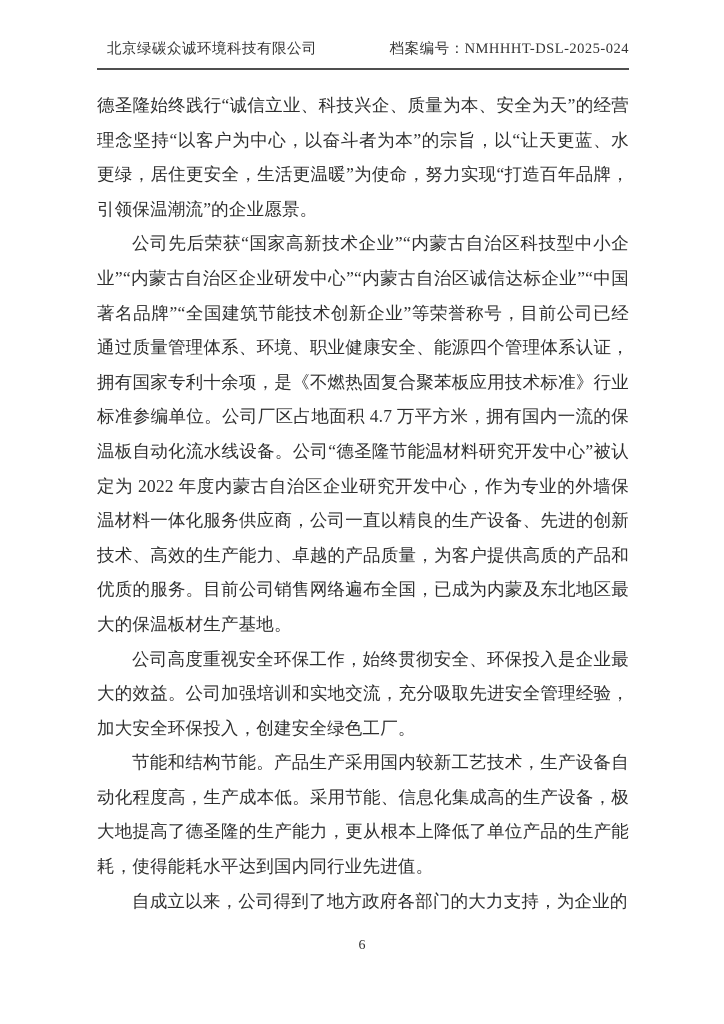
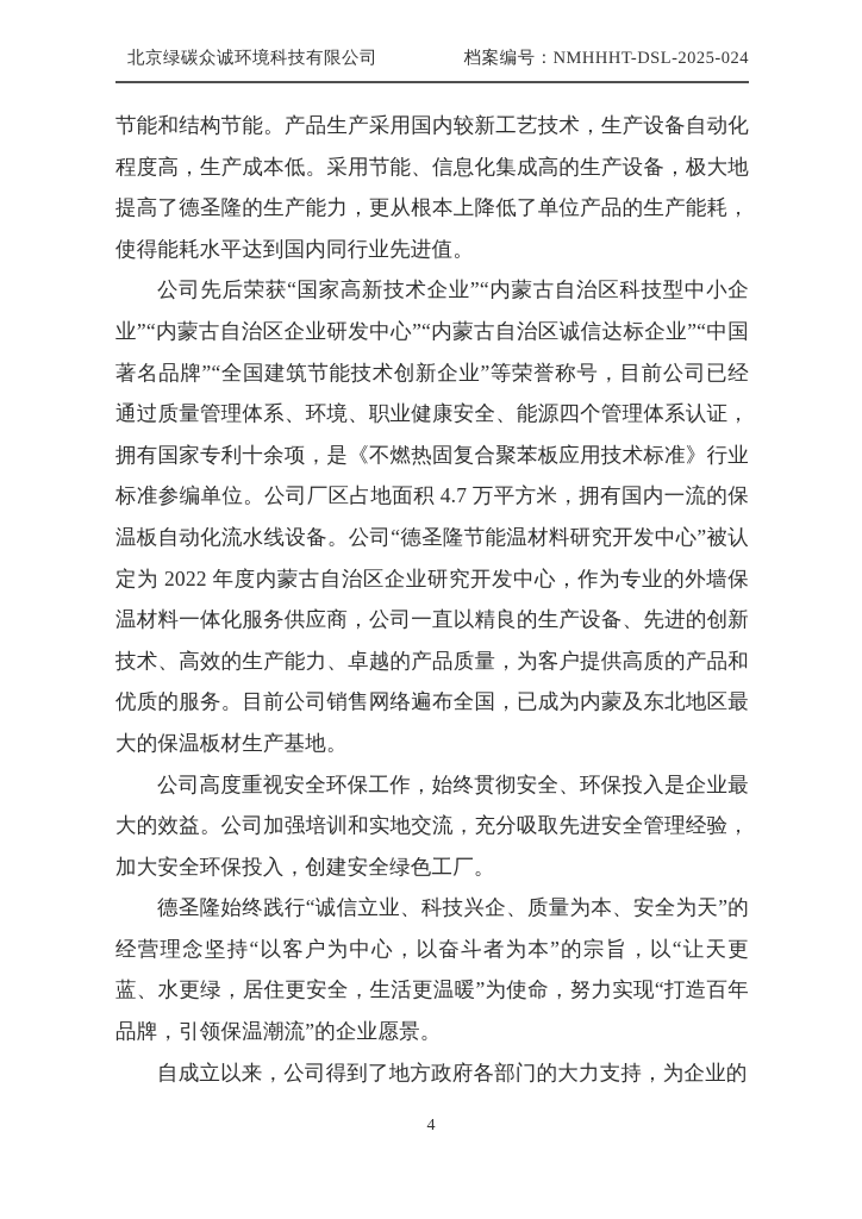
  北京绿碳众诚环境科技有限公司
  档案编号：NMHHHT-DSL-2025-024
- 德圣隆始终践行“诚信立业、科技兴企、质量为本、安全为天”的经营理念坚持“以客户为中心，以奋斗者为本”的宗旨，以“让天更蓝、水更绿，居住更安全，生活更温暖”为使命，努力实现“打造百年品牌，引领保温潮流”的企业愿景。
+ 节能和结构节能。产品生产采用国内较新工艺技术，生产设备自动化程度高，生产成本低。采用节能、信息化集成高的生产设备，极大地提高了德圣隆的生产能力，更从根本上降低了单位产品的生产能耗，使得能耗水平达到国内同行业先进值。
  公司先后荣获“国家高新技术企业”“内蒙古自治区科技型中小企业”“内蒙古自治区企业研发中心”“内蒙古自治区诚信达标企业”“中国著名品牌”“全国建筑节能技术创新企业”等荣誉称号，目前公司已经通过质量管理体系、环境、职业健康安全、能源四个管理体系认证，拥有国家专利十余项，是《不燃热固复合聚苯板应用技术标准》行业标准参编单位。公司厂区占地面积 4.7 万平方米，拥有国内一流的保温板自动化流水线设备。公司“德圣隆节能温材料研究开发中心”被认定为 2022 年度内蒙古自治区企业研究开发中心，作为专业的外墙保温材料一体化服务供应商，公司一直以精良的生产设备、先进的创新技术、高效的生产能力、卓越的产品质量，为客户提供高质的产品和优质的服务。目前公司销售网络遍布全国，已成为内蒙及东北地区最大的保温板材生产基地。
  公司高度重视安全环保工作，始终贯彻安全、环保投入是企业最大的效益。公司加强培训和实地交流，充分吸取先进安全管理经验，加大安全环保投入，创建安全绿色工厂。
- 节能和结构节能。产品生产采用国内较新工艺技术，生产设备自动化程度高，生产成本低。采用节能、信息化集成高的生产设备，极大地提高了德圣隆的生产能力，更从根本上降低了单位产品的生产能耗，使得能耗水平达到国内同行业先进值。
+ 德圣隆始终践行“诚信立业、科技兴企、质量为本、安全为天”的经营理念坚持“以客户为中心，以奋斗者为本”的宗旨，以“让天更蓝、水更绿，居住更安全，生活更温暖”为使命，努力实现“打造百年品牌，引领保温潮流”的企业愿景。
  自成立以来，公司得到了地方政府各部门的大力支持，为企业的
- 6
+ 4
